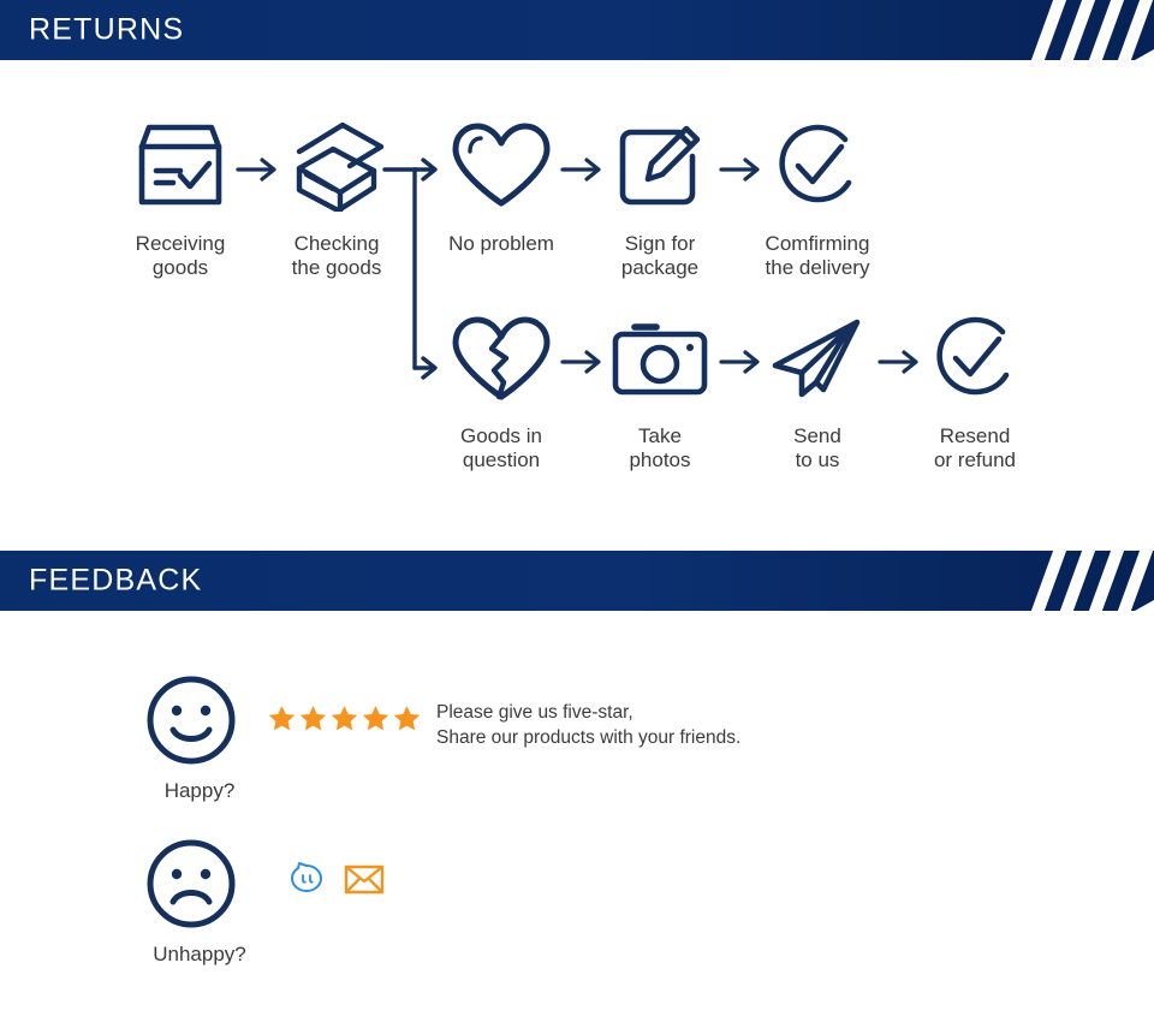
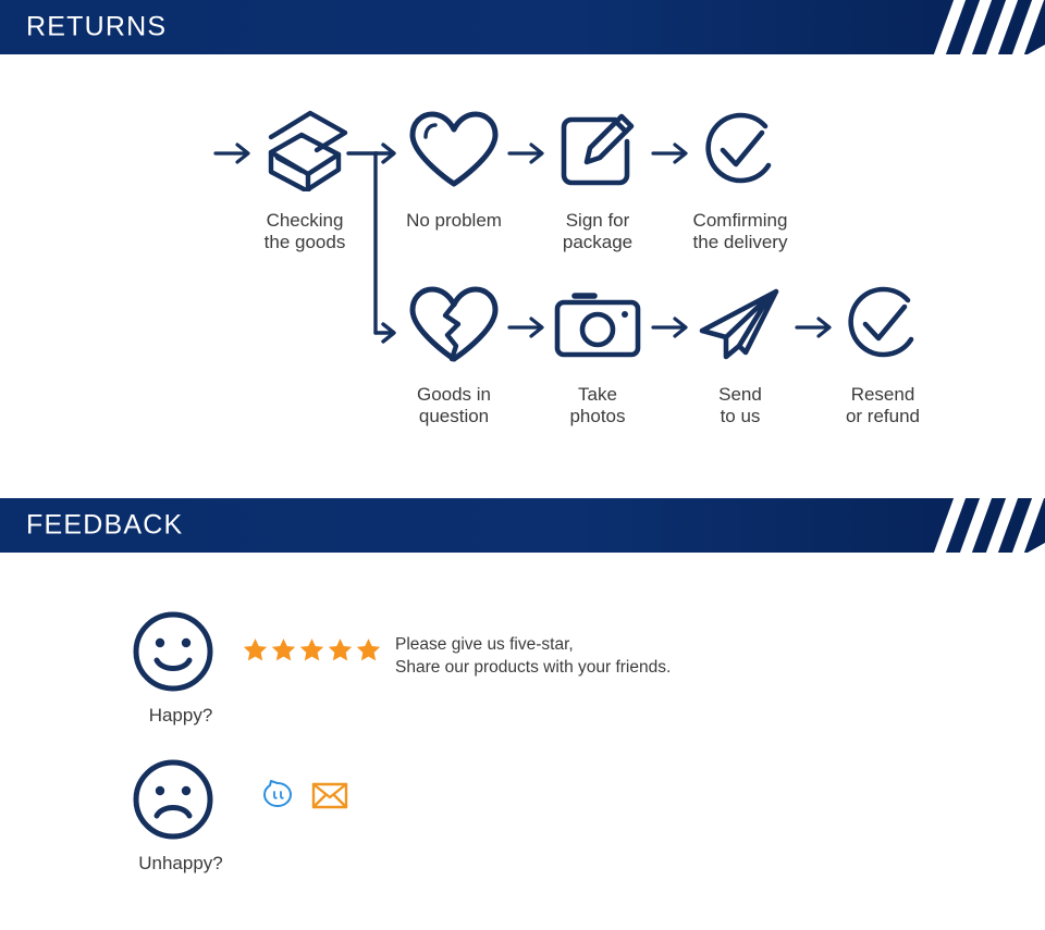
  RETURNS
- Receiving
- goods
  Checking
  the goods
  No problem
  Sign for
  package
  Comfirming
  the delivery
  Goods in
  question
  Take
  photos
  Send
  to us
  Resend
  or refund
  FEEDBACK
  Happy?
  Please give us five-star,
  Share our products with your friends.
  Unhappy?
